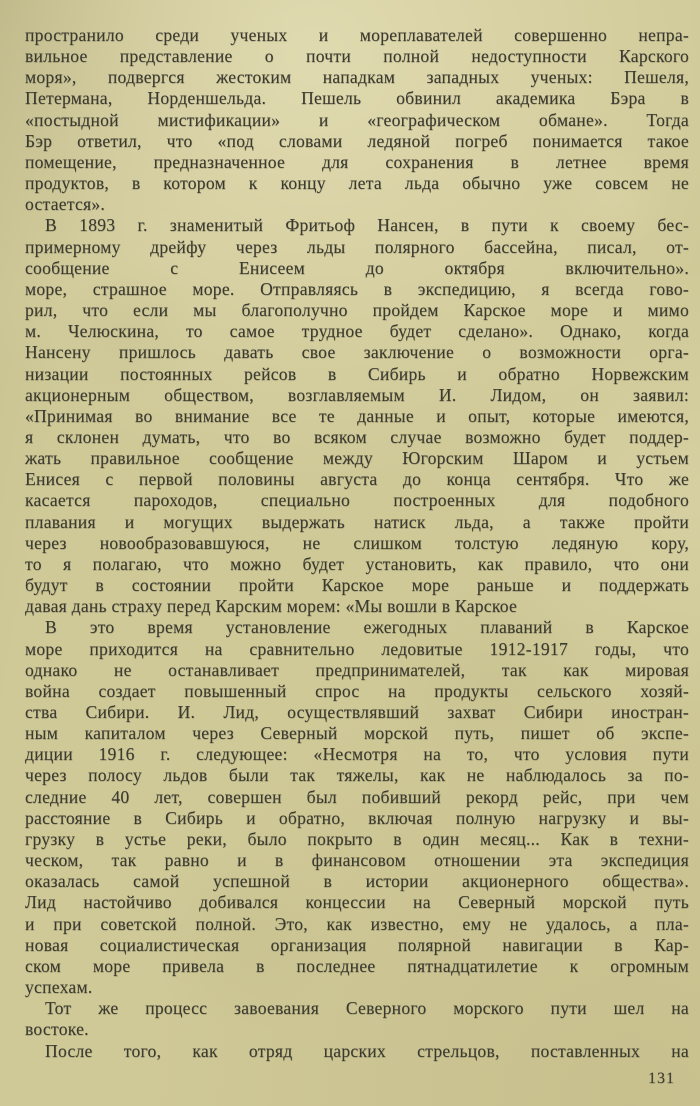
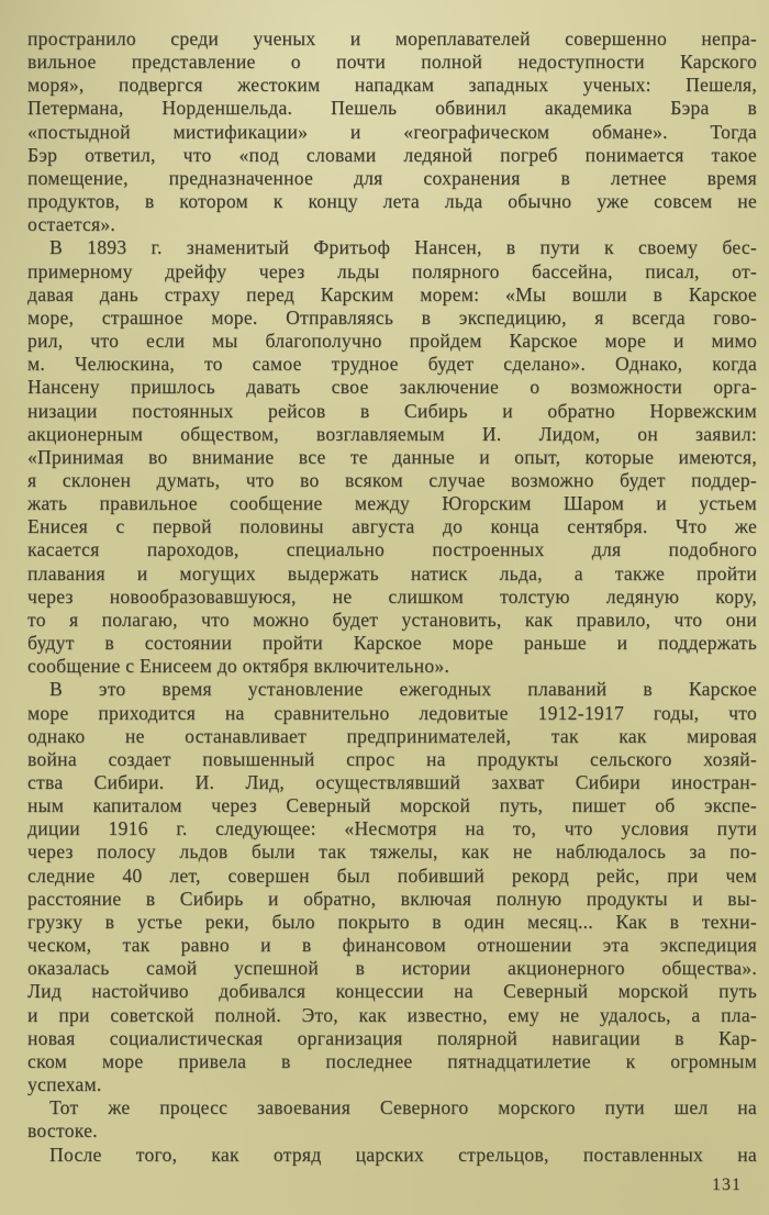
  пространило среди ученых и мореплавателей совершенно непра-
  вильное представление о почти полной недоступности Карского
  моря», подвергся жестоким нападкам западных ученых: Пешеля,
  Петермана, Норденшельда. Пешель обвинил академика Бэра в
  «постыдной мистификации» и «географическом обмане». Тогда
  Бэр ответил, что «под словами ледяной погреб понимается такое
  помещение, предназначенное для сохранения в летнее время
  продуктов, в котором к концу лета льда обычно уже совсем не
  остается».
  В 1893 г. знаменитый Фритьоф Нансен, в пути к своему бес-
  примерному дрейфу через льды полярного бассейна, писал, от-
- сообщение с Енисеем до октября включительно».
+ давая дань страху перед Карским морем: «Мы вошли в Карское
  море, страшное море. Отправляясь в экспедицию, я всегда гово-
  рил, что если мы благополучно пройдем Карское море и мимо
  м. Челюскина, то самое трудное будет сделано». Однако, когда
  Нансену пришлось давать свое заключение о возможности орга-
  низации постоянных рейсов в Сибирь и обратно Норвежским
  акционерным обществом, возглавляемым И. Лидом, он заявил:
  «Принимая во внимание все те данные и опыт, которые имеются,
  я склонен думать, что во всяком случае возможно будет поддер-
  жать правильное сообщение между Югорским Шаром и устьем
  Енисея с первой половины августа до конца сентября. Что же
  касается пароходов, специально построенных для подобного
  плавания и могущих выдержать натиск льда, а также пройти
  через новообразовавшуюся, не слишком толстую ледяную кору,
  то я полагаю, что можно будет установить, как правило, что они
  будут в состоянии пройти Карское море раньше и поддержать
- давая дань страху перед Карским морем: «Мы вошли в Карское
+ сообщение с Енисеем до октября включительно».
  В это время установление ежегодных плаваний в Карское
  море приходится на сравнительно ледовитые 1912-1917 годы, что
  однако не останавливает предпринимателей, так как мировая
  война создает повышенный спрос на продукты сельского хозяй-
  ства Сибири. И. Лид, осуществлявший захват Сибири иностран-
  ным капиталом через Северный морской путь, пишет об экспе-
  диции 1916 г. следующее: «Несмотря на то, что условия пути
  через полосу льдов были так тяжелы, как не наблюдалось за по-
  следние 40 лет, совершен был побивший рекорд рейс, при чем
- расстояние в Сибирь и обратно, включая полную нагрузку и вы-
+ расстояние в Сибирь и обратно, включая полную продукты и вы-
  грузку в устье реки, было покрыто в один месяц... Как в техни-
  ческом, так равно и в финансовом отношении эта экспедиция
  оказалась самой успешной в истории акционерного общества».
  Лид настойчиво добивался концессии на Северный морской путь
  и при советской полной. Это, как известно, ему не удалось, а пла-
  новая социалистическая организация полярной навигации в Кар-
  ском море привела в последнее пятнадцатилетие к огромным
  успехам.
  Тот же процесс завоевания Северного морского пути шел на
  востоке.
  После того, как отряд царских стрельцов, поставленных на
  131
